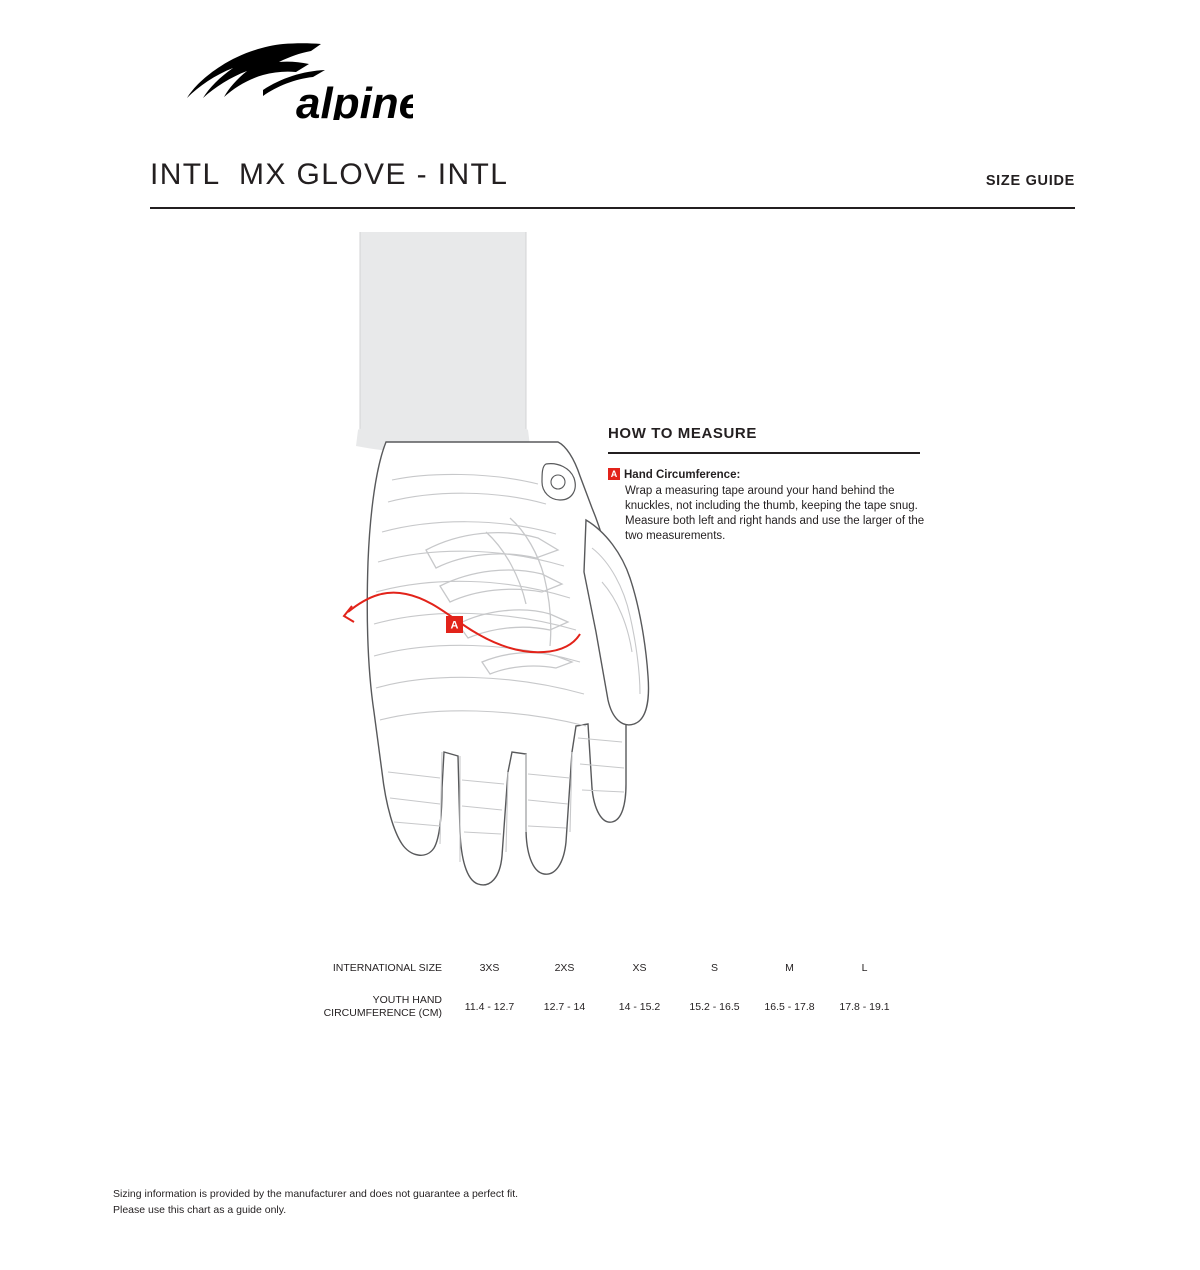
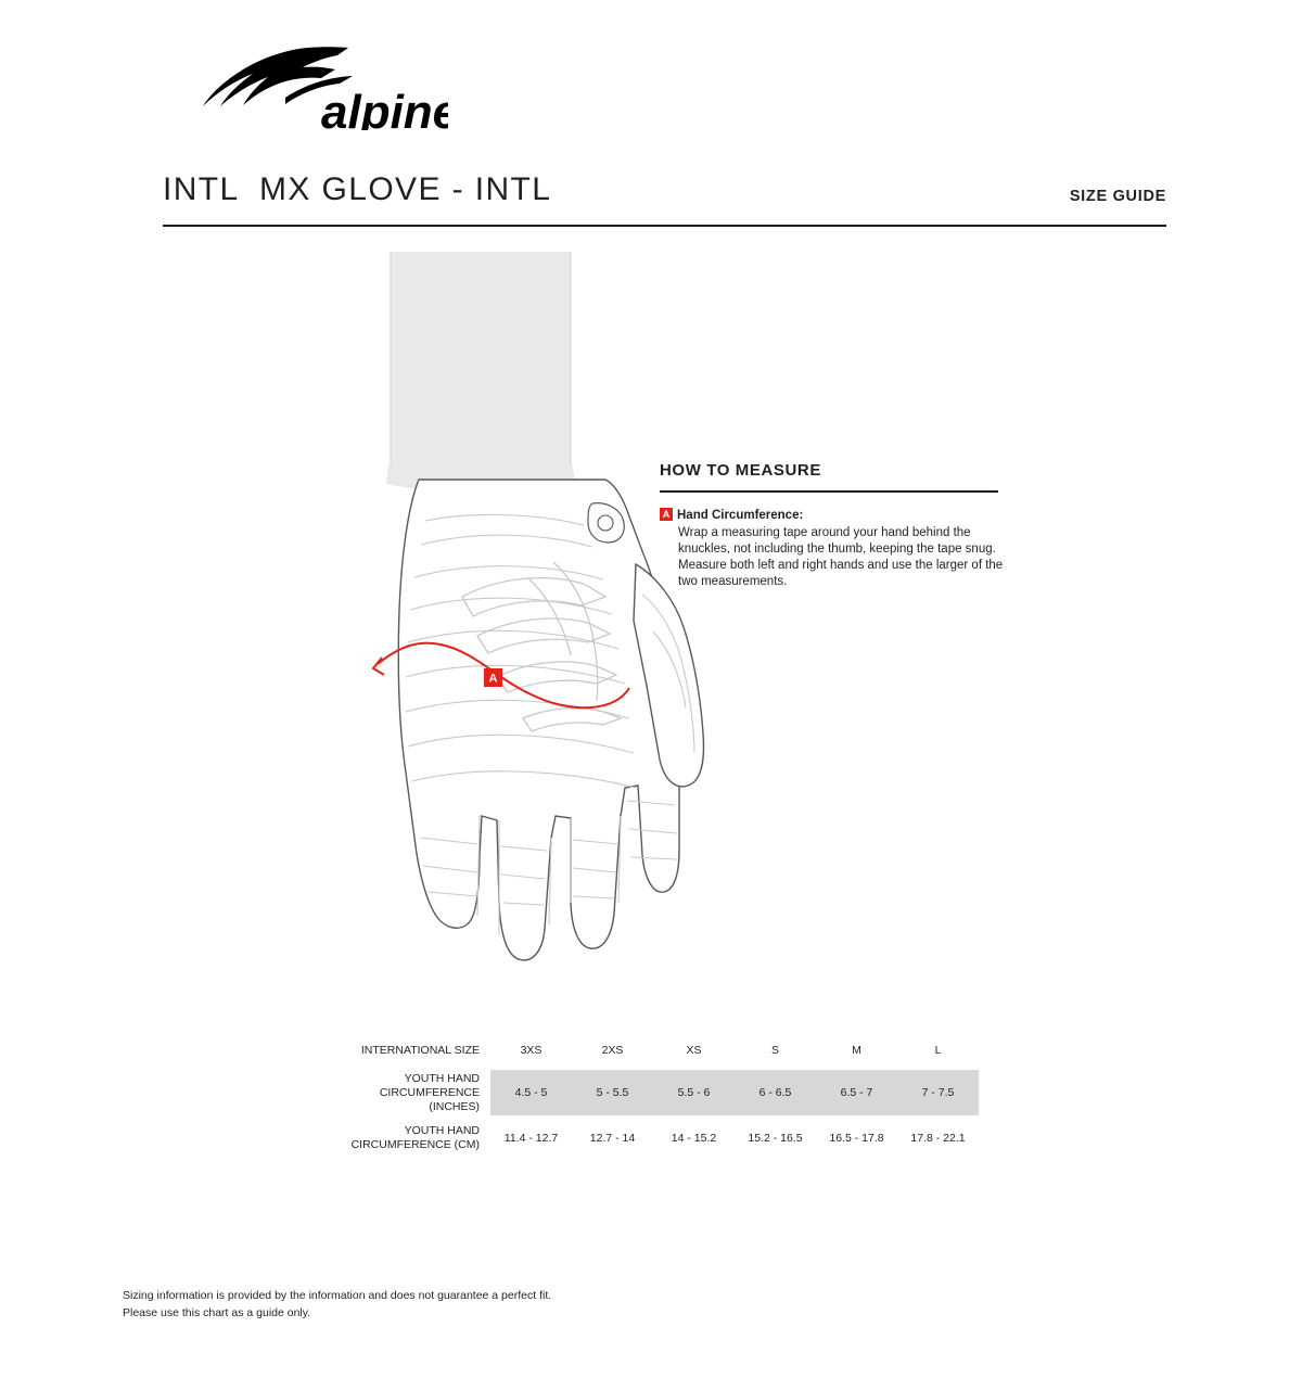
  INTL MX GLOVE - INTL
  SIZE GUIDE
  A
  HOW TO MEASURE
  A Hand Circumference:
  Wrap a measuring tape around your hand behind the knuckles, not including the thumb, keeping the tape snug. Measure both left and right hands and use the larger of the two measurements.
  INTERNATIONAL SIZE	3XS	2XS	XS	S	M	L
+ YOUTH HAND CIRCUMFERENCE (INCHES)	4.5 - 5	5 - 5.5	5.5 - 6	6 - 6.5	6.5 - 7	7 - 7.5
- YOUTH HAND CIRCUMFERENCE (CM)	11.4 - 12.7	12.7 - 14	14 - 15.2	15.2 - 16.5	16.5 - 17.8	17.8 - 19.1
+ YOUTH HAND CIRCUMFERENCE (CM)	11.4 - 12.7	12.7 - 14	14 - 15.2	15.2 - 16.5	16.5 - 17.8	17.8 - 22.1
- Sizing information is provided by the manufacturer and does not guarantee a perfect fit.
+ Sizing information is provided by the information and does not guarantee a perfect fit.
  Please use this chart as a guide only.
